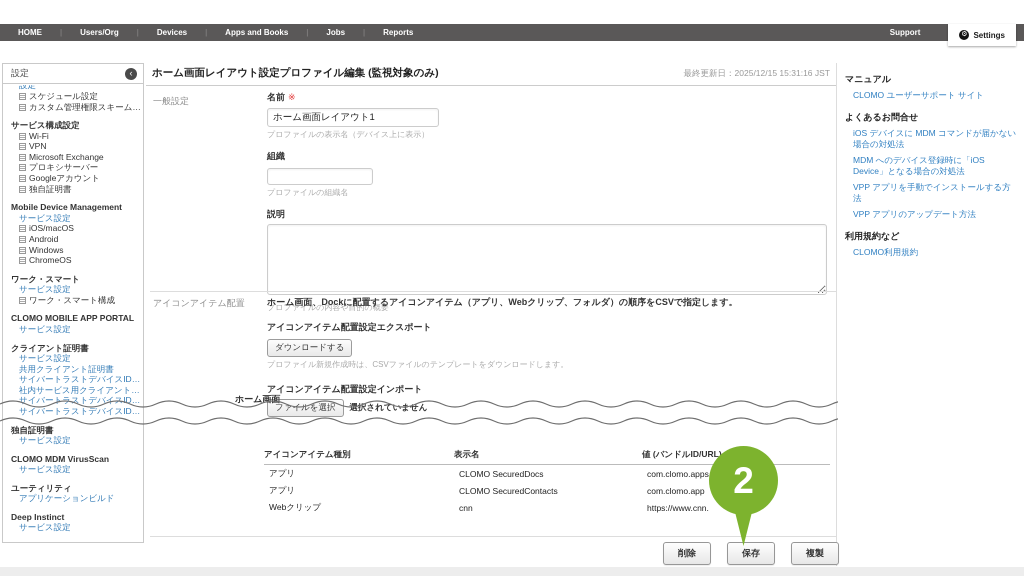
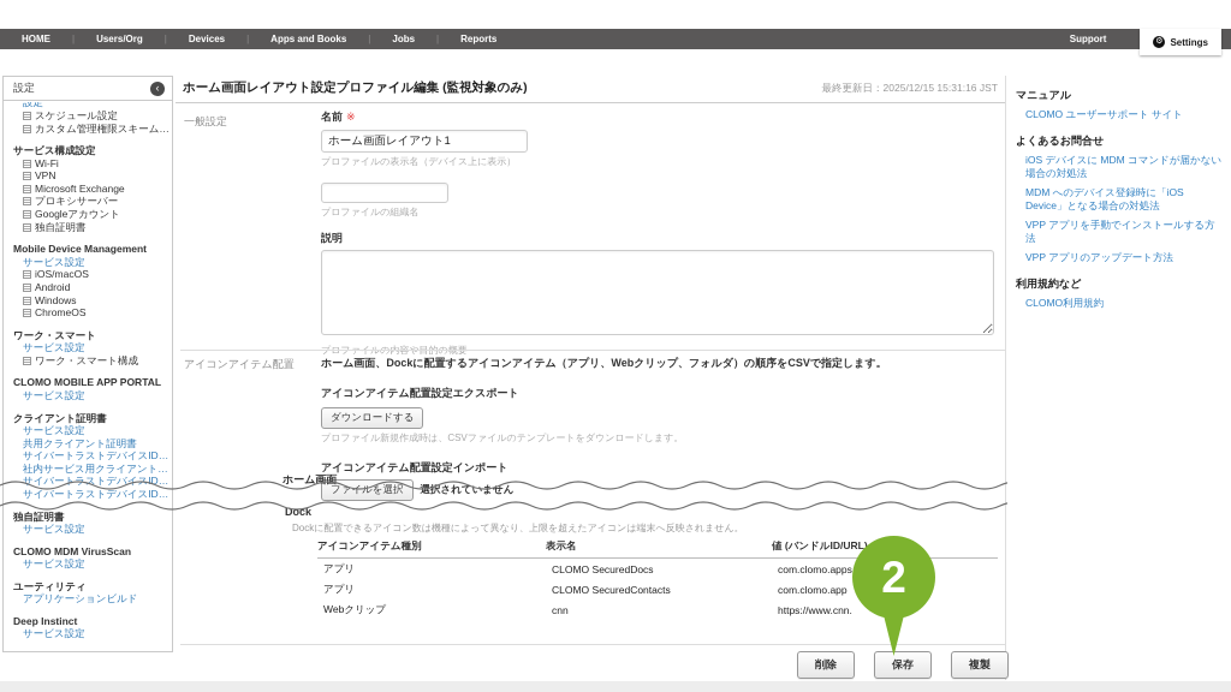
  HOME
  Users/Org
  |
  Devices
  |
  Apps and Books
  |
  Jobs
  Reports
  Support
  Settings
  設定
  ‹
  設定
  スケジュール設定
  カスタム管理権限スキーム設
  サービス構成設定
  Wi-Fi
  VPN
  Microsoft Exchange
  プロキシサーバー
  Googleアカウント
  独自証明書
  Mobile Device Management
  サービス設定
  iOS/macOS
  Android
  Windows
  ChromeOS
  ワーク・スマート
  サービス設定
  ワーク・スマート構成
  CLOMO MOBILE APP PORTAL
  サービス設定
  クライアント証明書
  サービス設定
  共用クライアント証明書
  サイバートラストデバイスID(pi
  社内サービス用クライアント証
  サイバートラストデバイスID G
  独自証明書
  サービス設定
  CLOMO MDM VirusScan
  サービス設定
  ユーティリティ
  アプリケーションビルド
  Deep Instinct
  サービス設定
  ホーム画面レイアウト設定プロファイル編集 (監視対象のみ)
  最終更新日：2025/12/15 15:31:16 JST
  一般設定
  アイコンアイテム配置
  名前 ※
  ホーム画面レイアウト1
  プロファイルの表示名（デバイス上に表示）
- 組織
  プロファイルの組織名
  説明
  プロファイルの内容や目的の概要
  ホーム画面、Dockに配置するアイコンアイテム（アプリ、Webクリップ、フォルダ）の順序をCSVで指定します。
  アイコンアイテム配置設定エクスポート
  ダウンロードする
  プロファイル新規作成時は、CSVファイルのテンプレートをダウンロードします。
  アイコンアイテム配置設定インポート
  ファルを選択
  択されていせん
  ホーム画面
+ Dock
+ Dockに配置できるアイコン数は機種によって異なり、上限を超えたアイコンは端末へ反映されません。
  アイコンアイテム種別	表示名	値 (バンドルID/URL
  アプリ	CLOMO SecuredDocs	com.clomo.apps
  アプリ	CLOMO SecuredContacts	com.clomo.app
  Webクリップ	cnn	https://www.cnn.
  削除
  保存
  複製
  マニュアル
  CLOMO ユーザーサポート サイト
  よくあるお問合せ
  iOS デバイスに MDM コマンドが届かない場合の対処法
  MDM へのデバイス登録時に「iOS Device」となる場合の対処法
  VPP アプリを手動でインストールする方法
  VPP アプリのアップデート方法
  利用規約など
  CLOMO利用規約
  2
